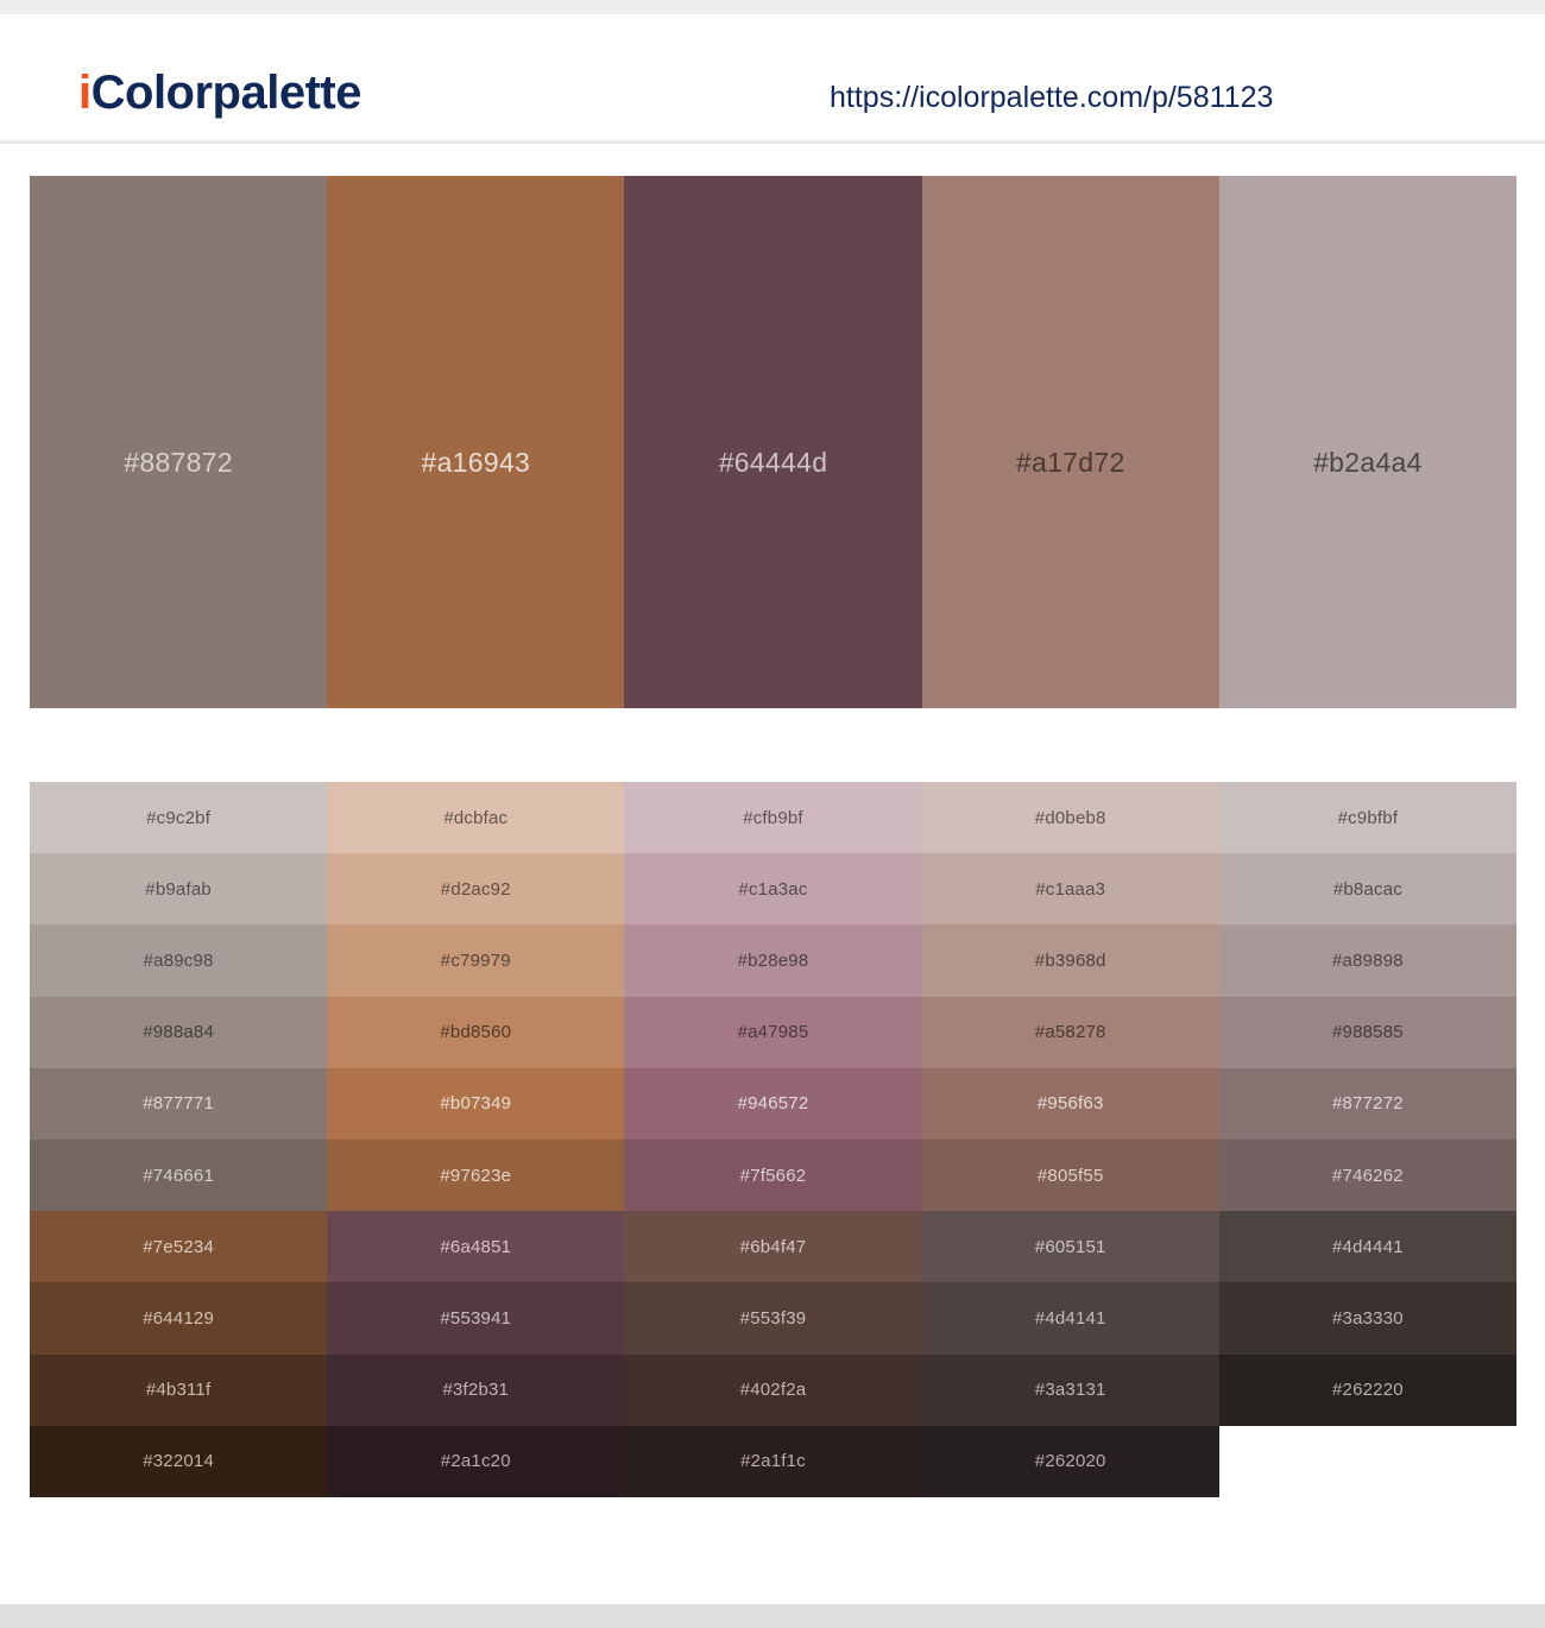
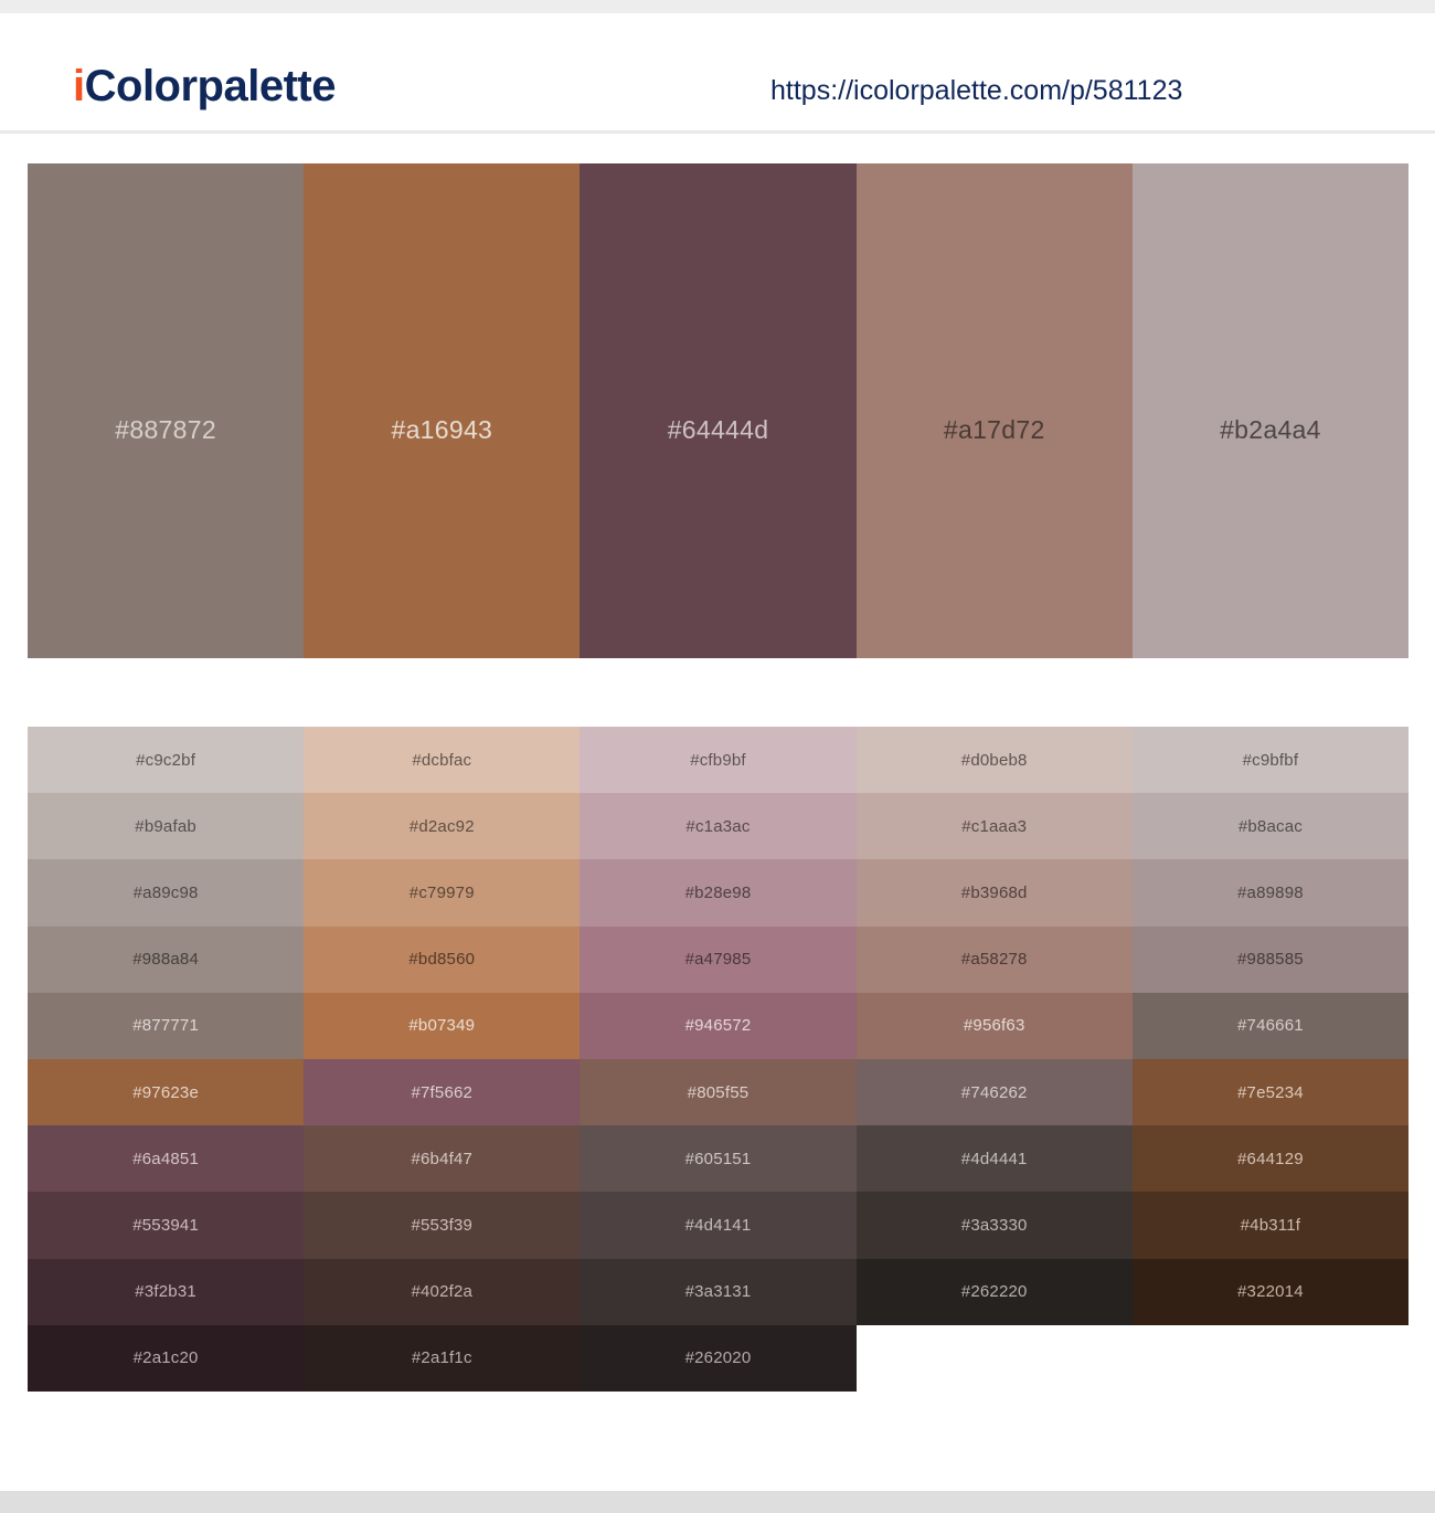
  iColorpalette
  https://icolorpalette.com/p/581123
  #887872
  #a16943
  #64444d
  #a17d72
  #b2a4a4
  #c9c2bf
  #dcbfac
  #cfb9bf
  #d0beb8
  #c9bfbf
  #b9afab
  #d2ac92
  #c1a3ac
  #c1aaa3
  #b8acac
  #a89c98
  #c79979
  #b28e98
  #b3968d
  #a89898
  #988a84
  #bd8560
  #a47985
  #a58278
  #988585
  #877771
  #b07349
  #946572
  #956f63
- #877272
  #746661
  #97623e
  #7f5662
  #805f55
  #746262
  #7e5234
  #6a4851
  #6b4f47
  #605151
  #4d4441
  #644129
  #553941
  #553f39
  #4d4141
  #3a3330
  #4b311f
  #3f2b31
  #402f2a
  #3a3131
  #262220
  #322014
  #2a1c20
  #2a1f1c
  #262020
